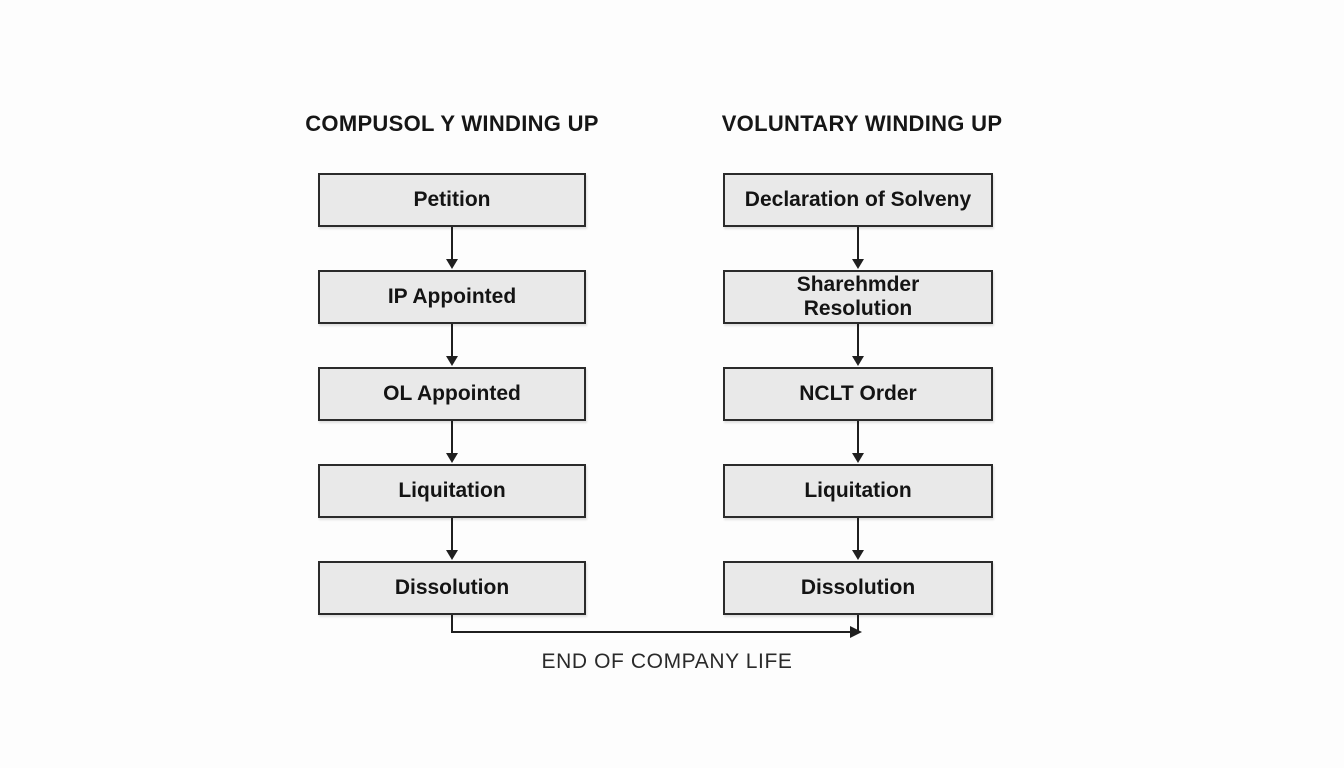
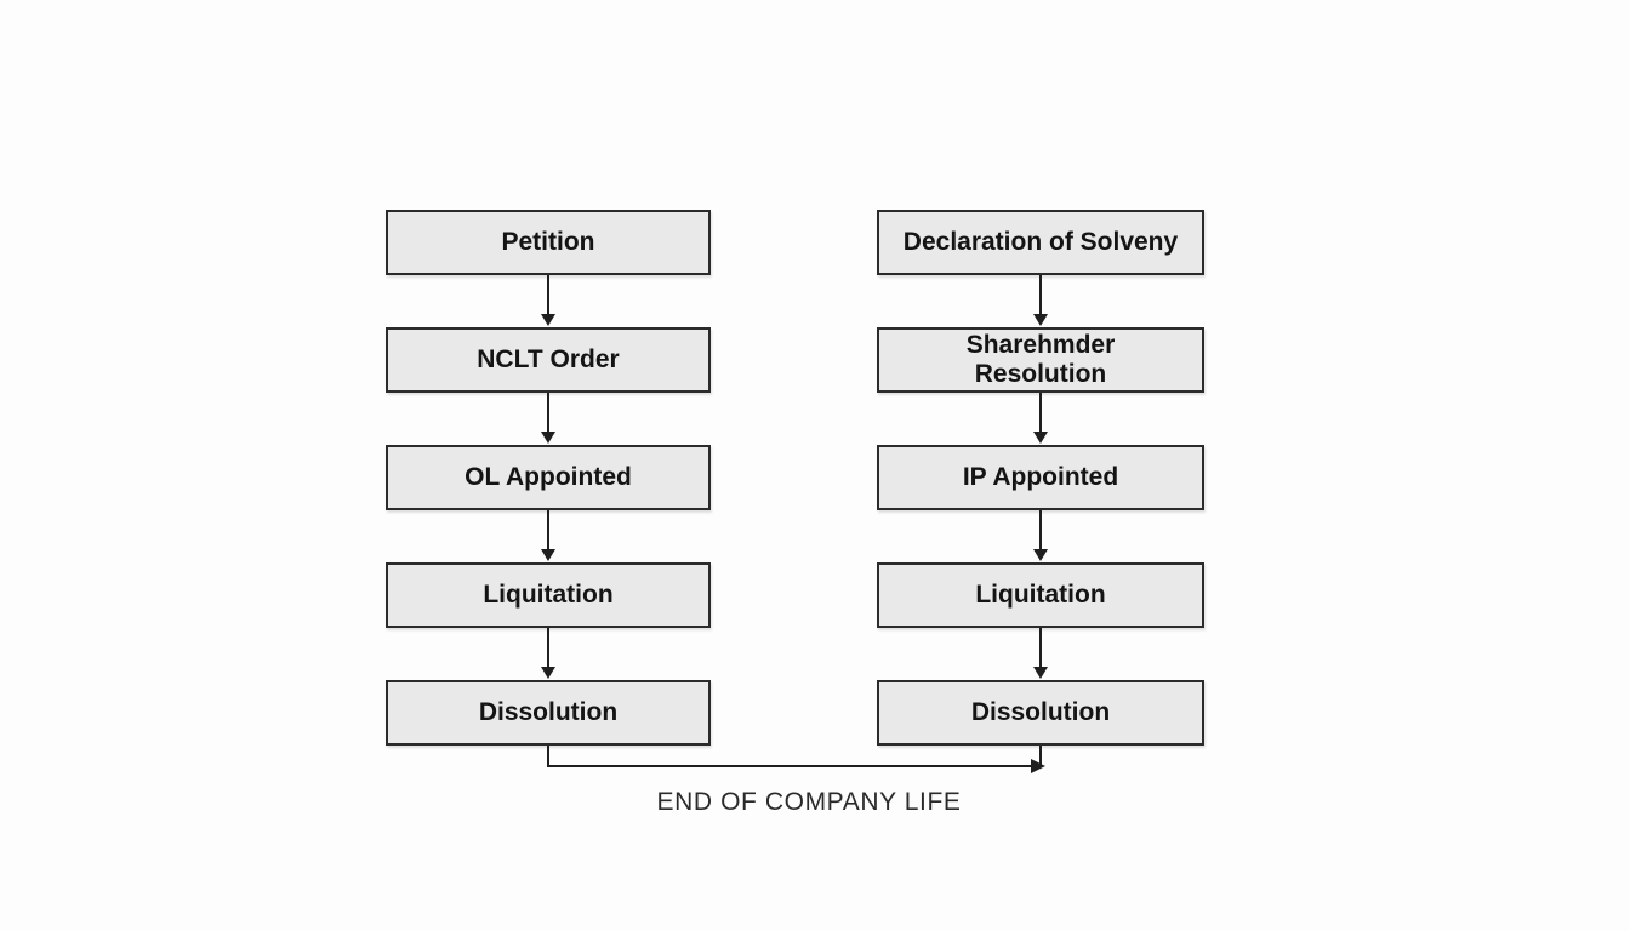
- COMPUSOL Y WINDING UP
- VOLUNTARY WINDING UP
  Petition
- IP Appointed
+ NCLT Order
  OL Appointed
  Liquitation
  Dissolution
  Declaration of Solveny
  Sharehmder
  Resolution
- NCLT Order
+ IP Appointed
  Liquitation
  Dissolution
  END OF COMPANY LIFE
